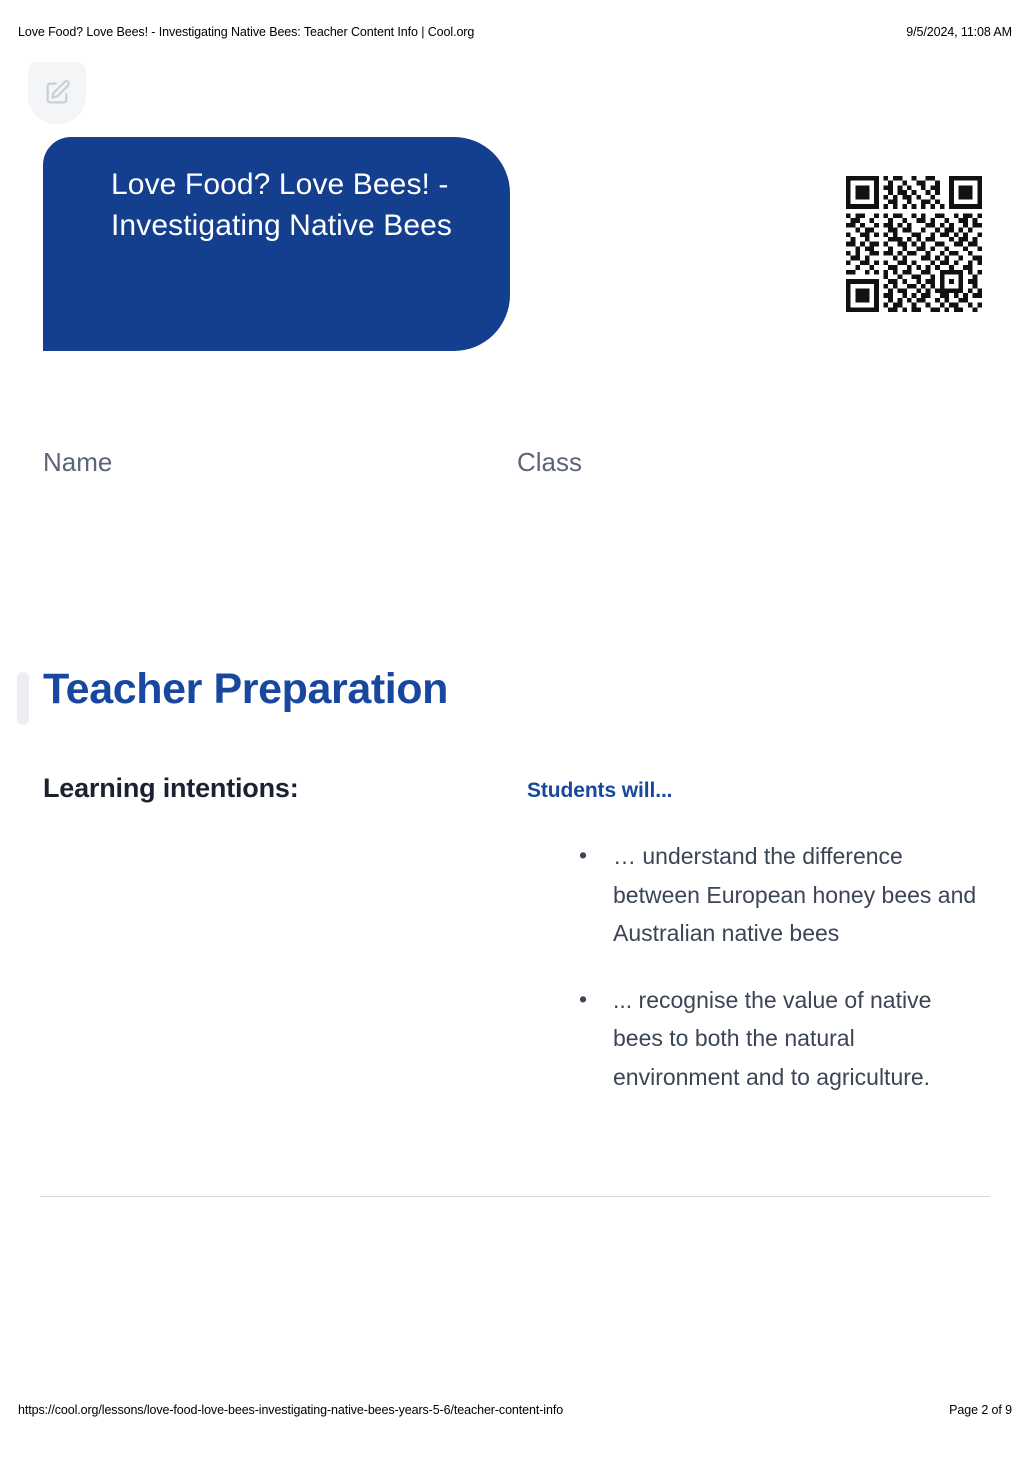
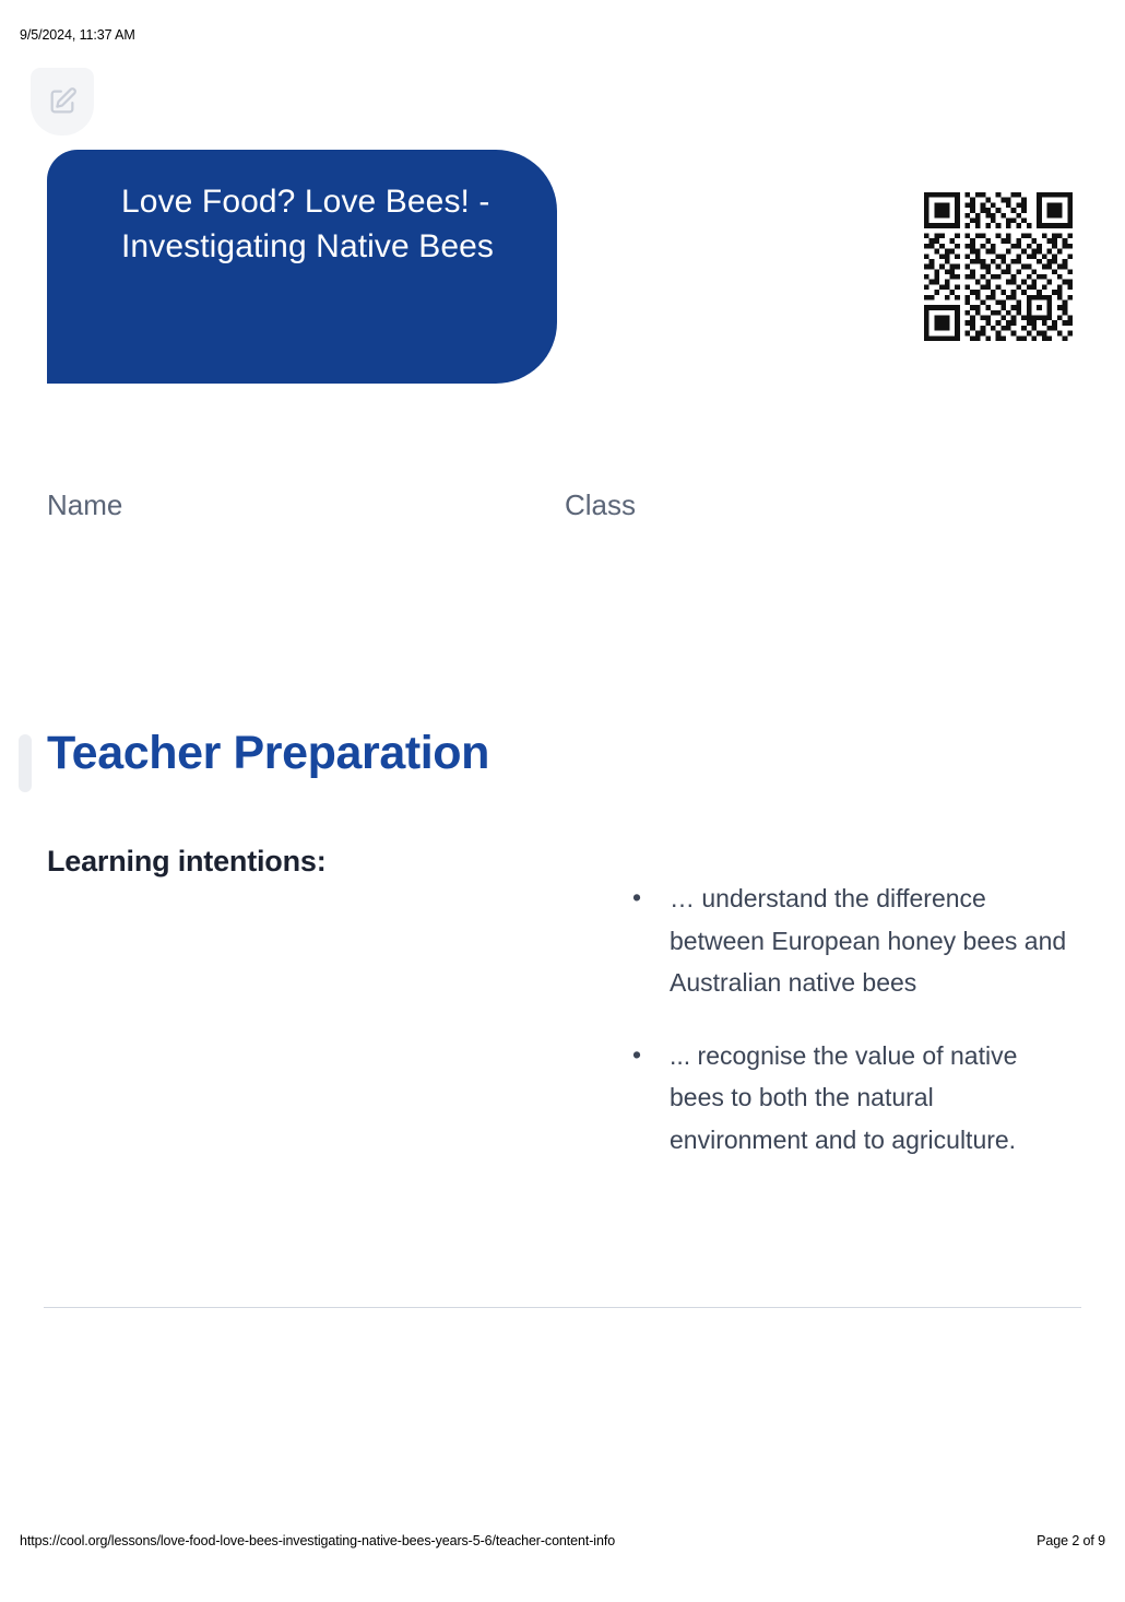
- Love Food? Love Bees! - Investigating Native Bees: Teacher Content Info | Cool.org
- 9/5/2024, 11:08 AM
+ 9/5/2024, 11:37 AM
  Love Food? Love Bees! - Investigating Native Bees
  Name
  Class
  Teacher Preparation
  Learning intentions:
- Students will...
  … understand the difference between European honey bees and Australian native bees
  ... recognise the value of native bees to both the natural environment and to agriculture.
  https://cool.org/lessons/love-food-love-bees-investigating-native-bees-years-5-6/teacher-content-info
  Page 2 of 9
